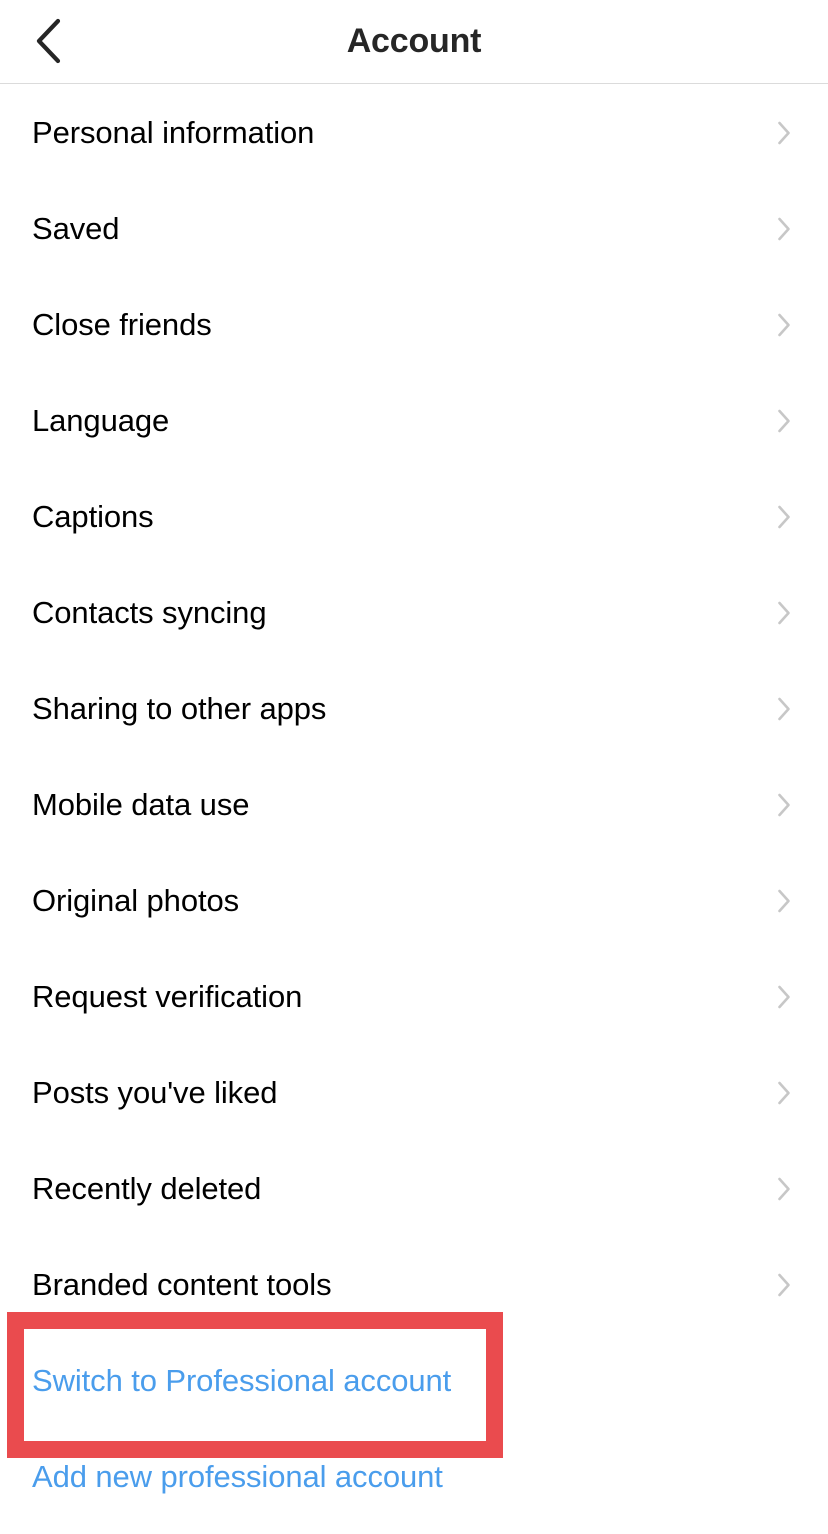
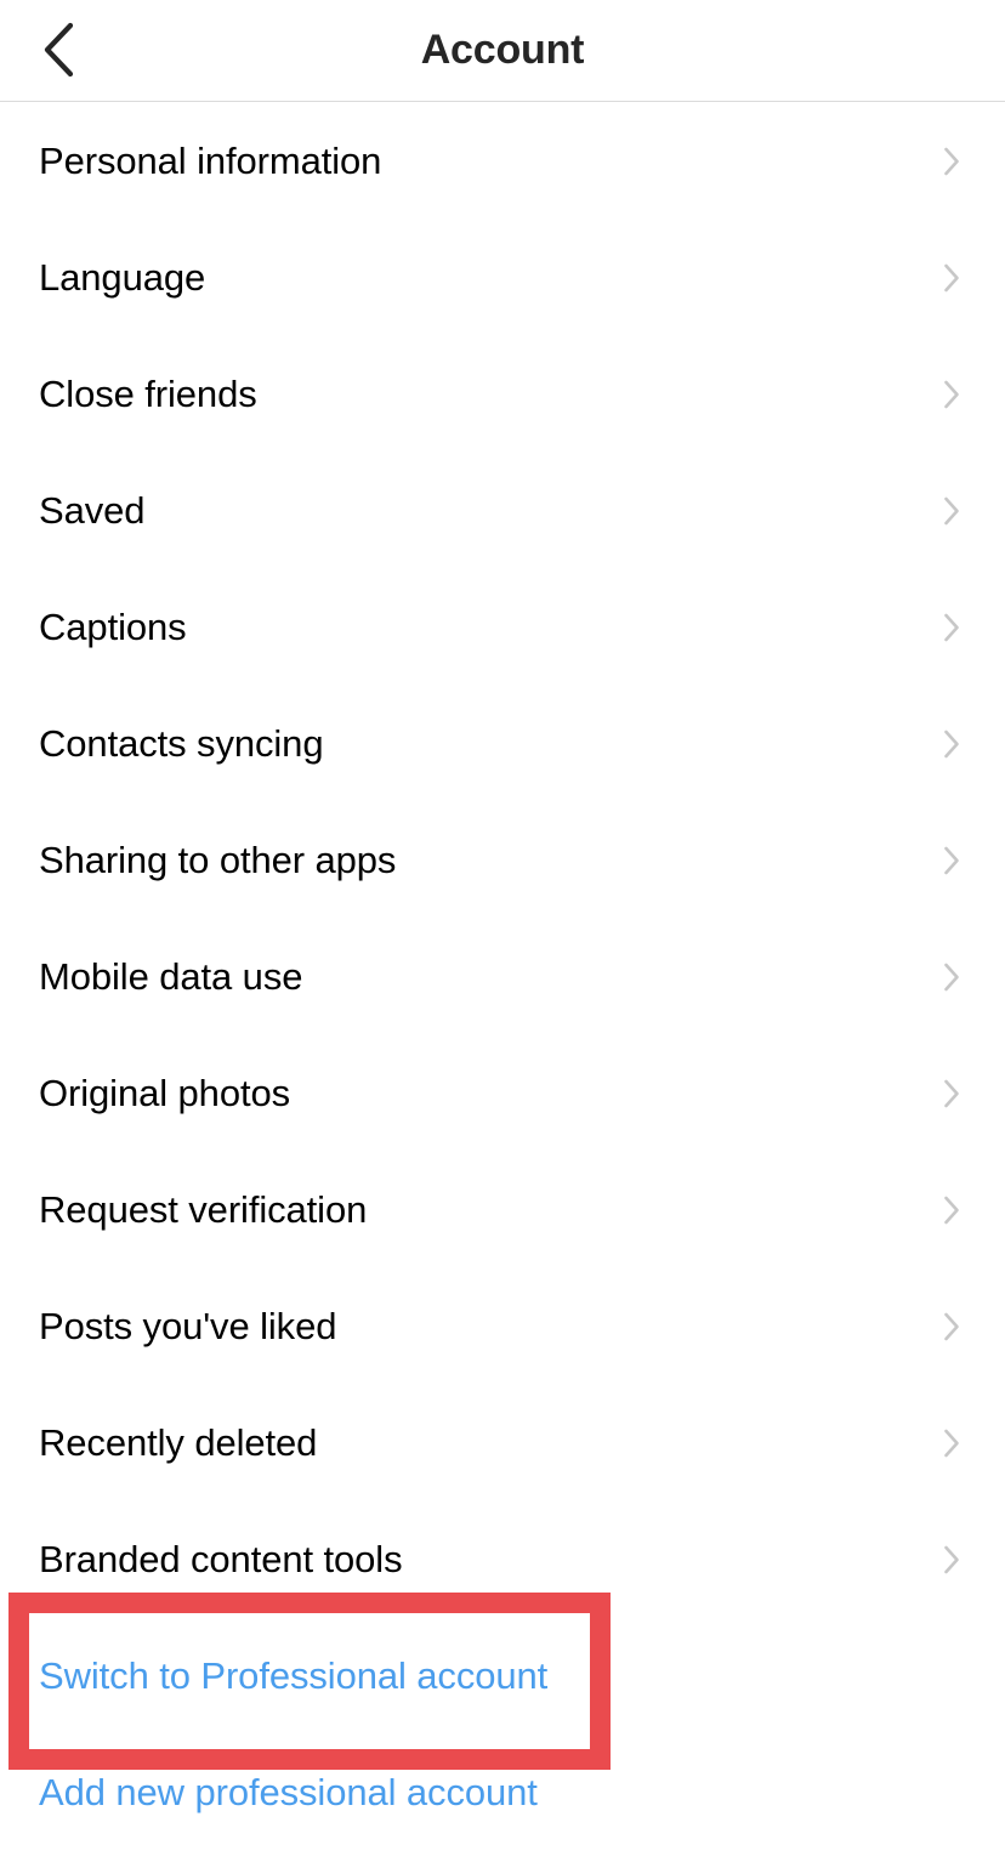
  Account
  Personal information
- Saved
+ Language
  Close friends
- Language
+ Saved
  Captions
  Contacts syncing
  Sharing to other apps
  Mobile data use
  Original photos
  Request verification
  Posts you've liked
  Recently deleted
  Branded content tools
  Switch to Professional account
  Add new professional account
